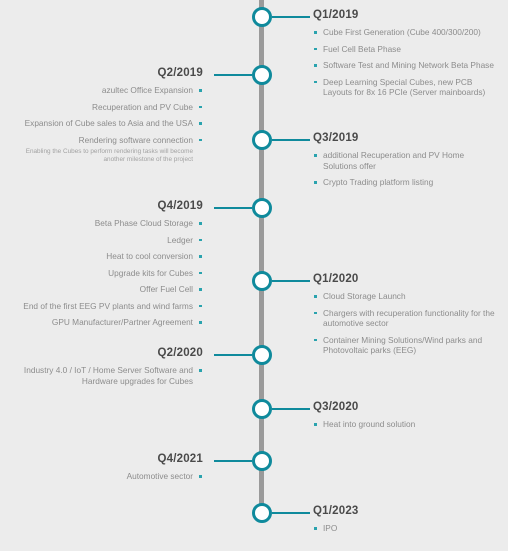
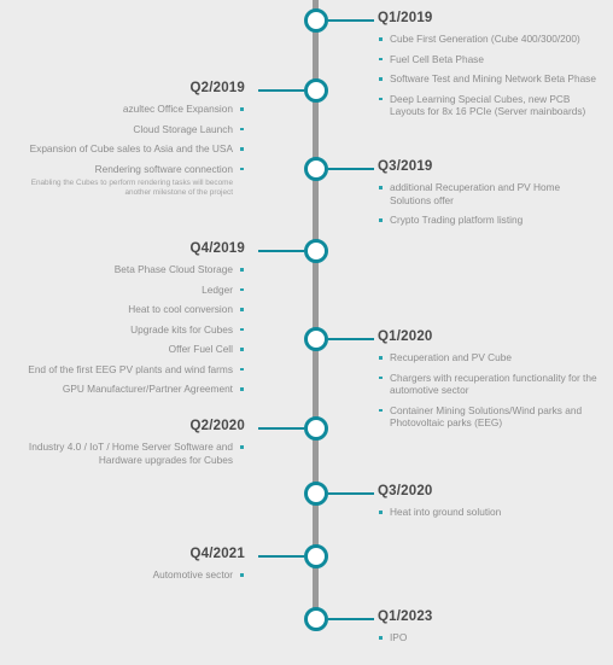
  Q1/2019
  Cube First Generation (Cube 400/300/200)
  Fuel Cell Beta Phase
  Software Test and Mining Network Beta Phase
  Deep Learning Special Cubes, new PCB Layouts for 8x 16 PCIe (Server mainboards)
  Q2/2019
  azultec Office Expansion
- Recuperation and PV Cube
+ Cloud Storage Launch
  Expansion of Cube sales to Asia and the USA
  Rendering software connection
  Q3/2019
  additional Recuperation and PV Home Solutions offer
  Crypto Trading platform listing
  Q4/2019
  Beta Phase Cloud Storage
  Ledger
  Heat to cool conversion
  Upgrade kits for Cubes
  Offer Fuel Cell
  End of the first EEG PV plants and wind farms
  GPU Manufacturer/Partner Agreement
  Q1/2020
- Cloud Storage Launch
+ Recuperation and PV Cube
  Chargers with recuperation functionality for the automotive sector
  Container Mining Solutions/Wind parks and Photovoltaic parks (EEG)
  Q2/2020
  Industry 4.0 / IoT / Home Server Software and Hardware upgrades for Cubes
  Q3/2020
  Heat into ground solution
  Q4/2021
  Automotive sector
  Q1/2023
  IPO
